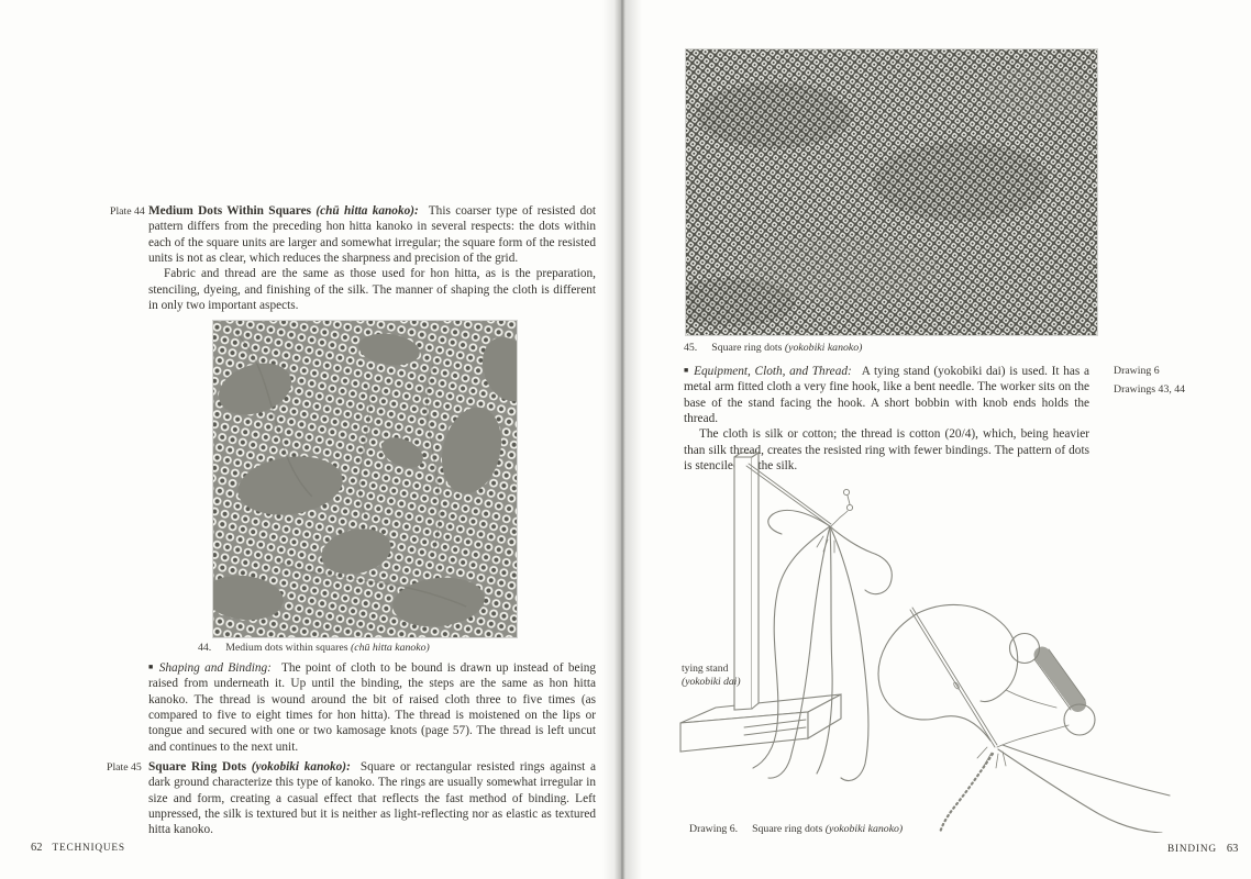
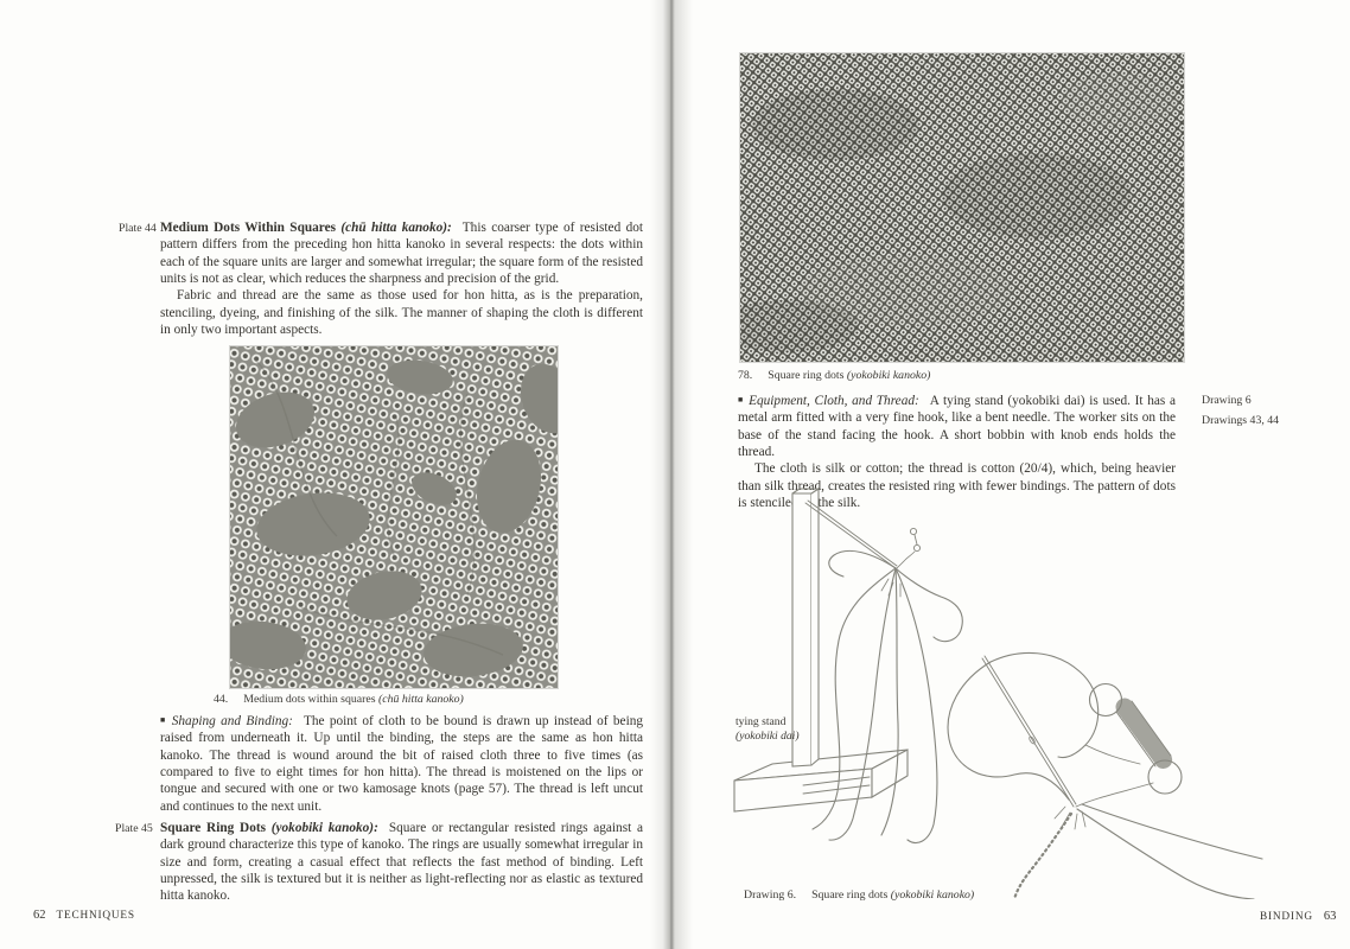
  Plate 44
  Medium Dots Within Squares (chū hitta kanoko): This coarser type of resisted dot pattern differs from the preceding hon hitta kanoko in several respects: the dots within each of the square units are larger and somewhat irregular; the square form of the resisted units is not as clear, which reduces the sharpness and precision of the grid.
  Fabric and thread are the same as those used for hon hitta, as is the preparation, stenciling, dyeing, and finishing of the silk. The manner of shaping the cloth is different in only two important aspects.
  44. Medium dots within squares (chū hitta kanoko)
  ■ Shaping and Binding: The point of cloth to be bound is drawn up instead of being raised from underneath it. Up until the binding, the steps are the same as hon hitta kanoko. The thread is wound around the bit of raised cloth three to five times (as compared to five to eight times for hon hitta). The thread is moistened on the lips or tongue and secured with one or two kamosage knots (page 57). The thread is left uncut and continues to the next unit.
  Plate 45
  Square Ring Dots (yokobiki kanoko): Square or rectangular resisted rings against a dark ground characterize this type of kanoko. The rings are usually somewhat irregular in size and form, creating a casual effect that reflects the fast method of binding. Left unpressed, the silk is textured but it is neither as light-reflecting nor as elastic as textured hitta kanoko.
  62 TECHNIQUES
- 45. Square ring dots (yokobiki kanoko)
+ 78. Square ring dots (yokobiki kanoko)
- ■ Equipment, Cloth, and Thread: A tying stand (yokobiki dai) is used. It has a metal arm fitted cloth a very fine hook, like a bent needle. The worker sits on the base of the stand facing the hook. A short bobbin with knob ends holds the thread.
+ ■ Equipment, Cloth, and Thread: A tying stand (yokobiki dai) is used. It has a metal arm fitted with a very fine hook, like a bent needle. The worker sits on the base of the stand facing the hook. A short bobbin with knob ends holds the thread.
  The cloth is silk or cotton; the thread is cotton (20/4), which, being heavier than silk thread, creates the resisted ring with fewer bindings. The pattern of dots is stencile the silk.
  Drawing 6
  Drawings 43, 44
  tying stand
  (yokobiki dai)
  Drawing 6. Square ring dots (yokobiki kanoko)
  BINDING 63
